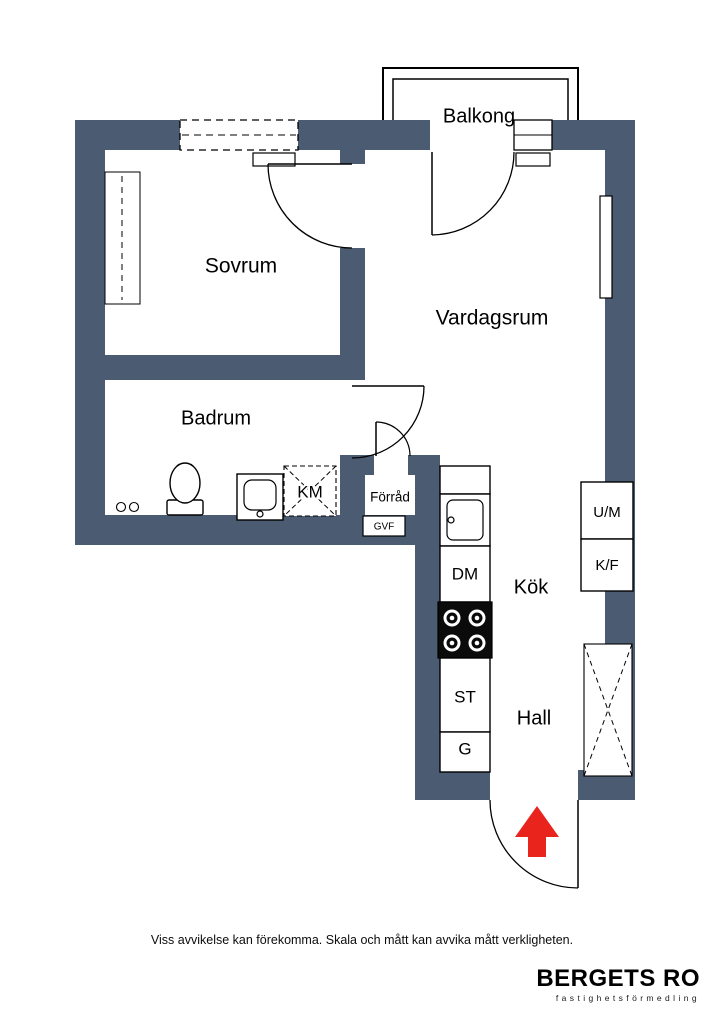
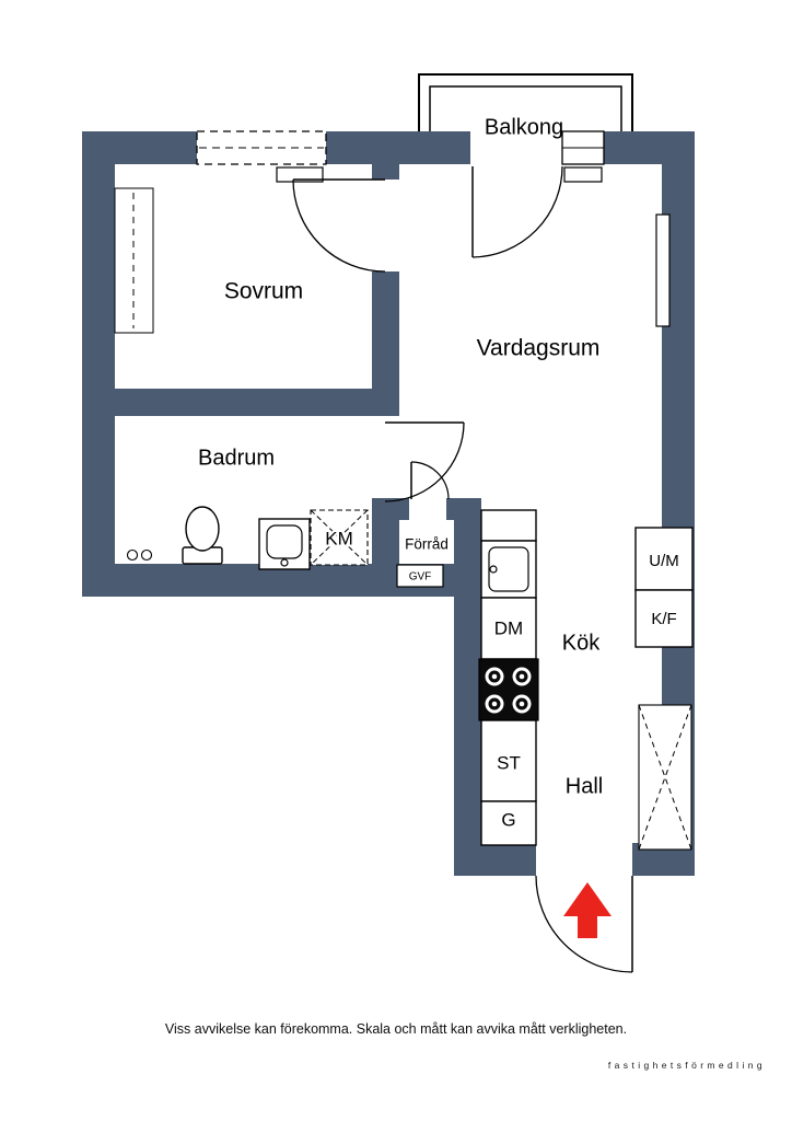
  Balkong
  Sovrum
  Vardagsrum
  Badrum
  KM
  Förråd
  GVF
  DM
  Kök
  U/M
  K/F
  ST
  G
  Hall
  Viss avvikelse kan förekomma. Skala och mått kan avvika mått verkligheten.
- BERGETS RO
  fastighetsförmedling
